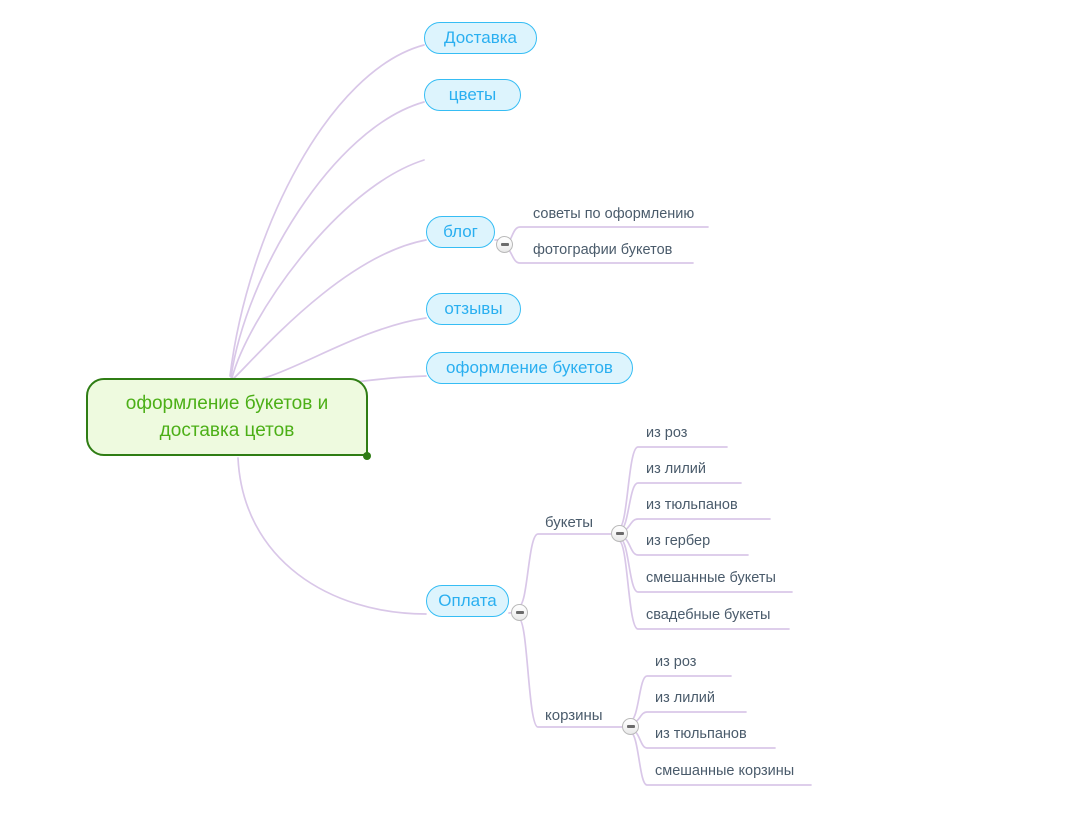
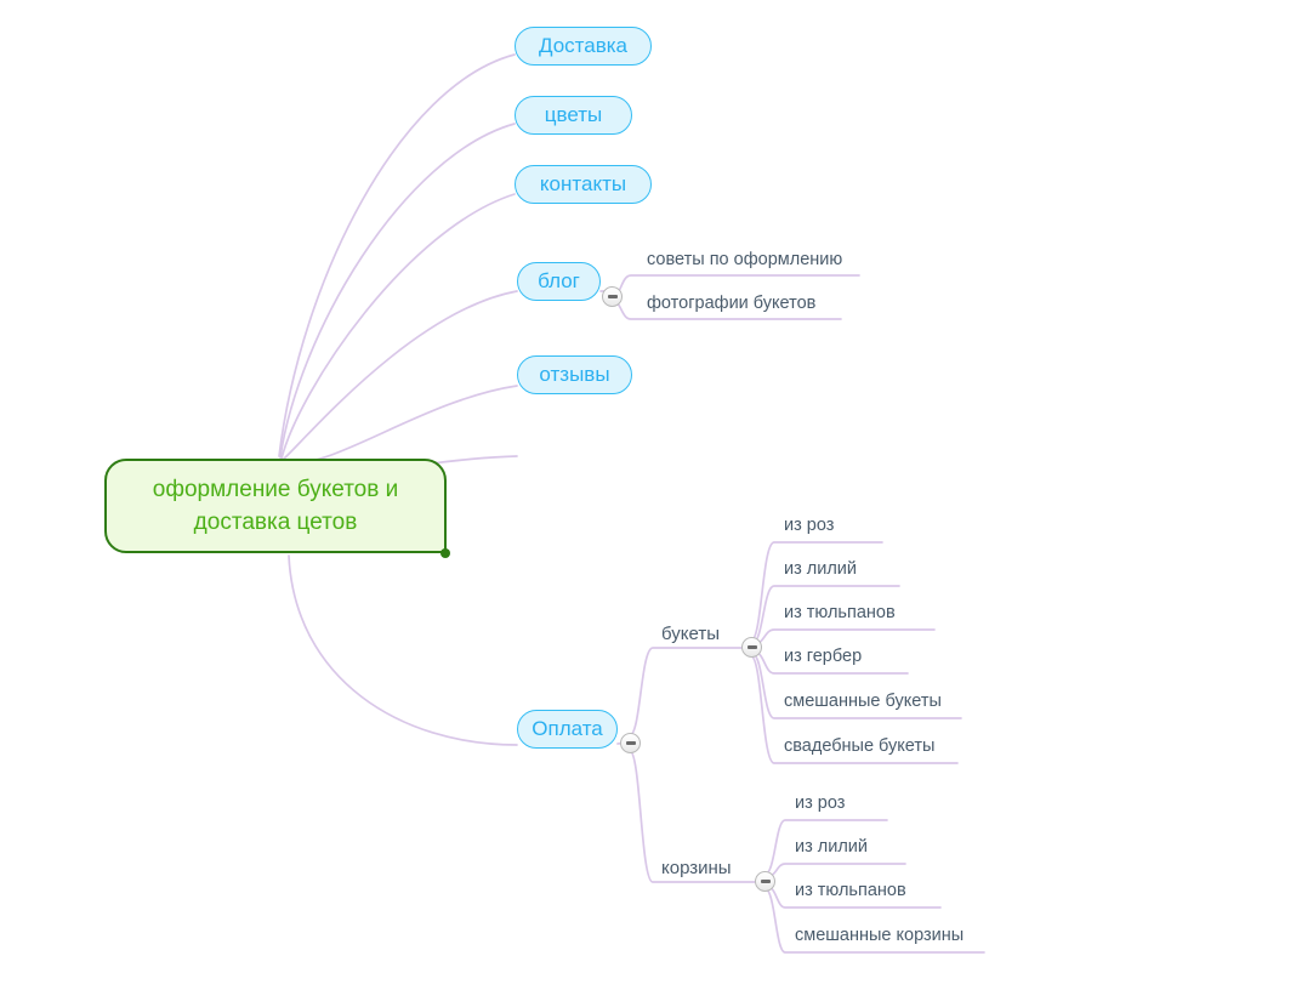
  оформление букетов и
  доставка цетов
  Доставка
  цветы
+ контакты
  блог
  отзывы
- оформление букетов
  Оплата
  советы по оформлению
  фотографии букетов
  букеты
  из роз
  из лилий
  из тюльпанов
  из гербер
  смешанные букеты
  свадебные букеты
  корзины
  из роз
  из лилий
  из тюльпанов
  смешанные корзины
